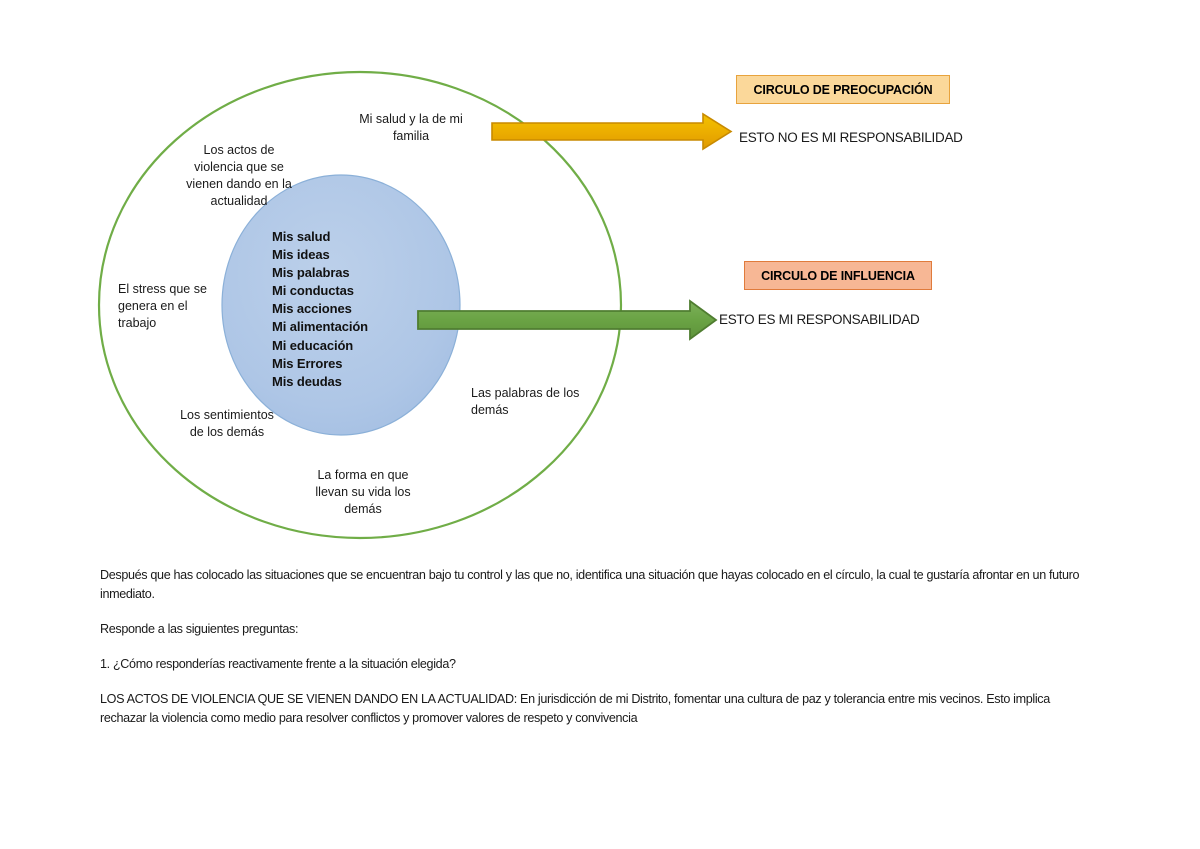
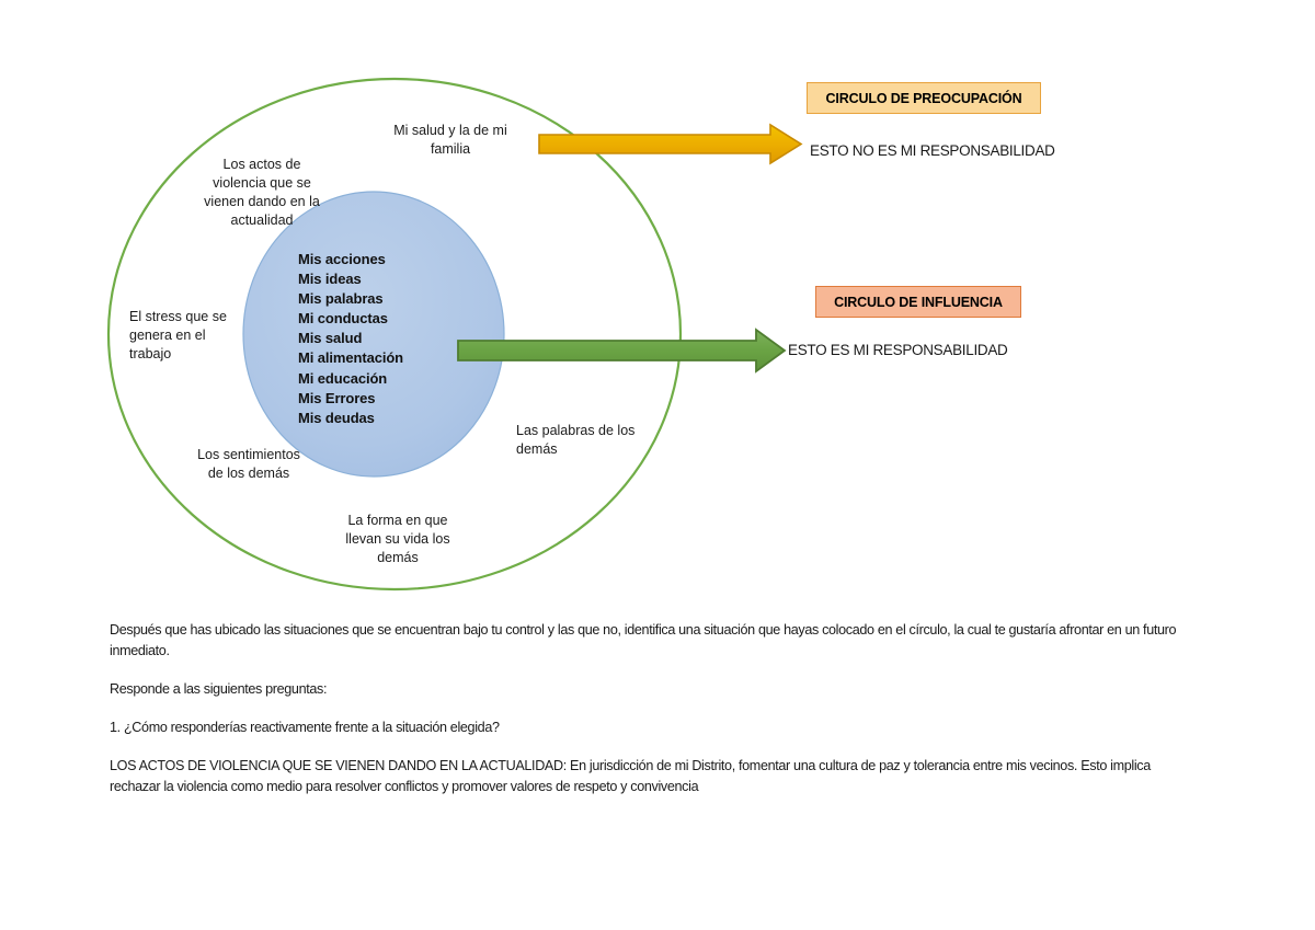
  Mi salud y la de mi
  familia
  Los actos de
  violencia que se
  vienen dando en la
  actualidad
  El stress que se
  genera en el
  trabajo
  Las palabras de los
  demás
  Los sentimientos
  de los demás
  La forma en que
  llevan su vida los
  demás
- Mis salud
+ Mis acciones
  Mis ideas
  Mis palabras
  Mi conductas
- Mis acciones
+ Mis salud
  Mi alimentación
  Mi educación
  Mis Errores
  Mis deudas
  CIRCULO DE PREOCUPACIÓN
  CIRCULO DE INFLUENCIA
  ESTO NO ES MI RESPONSABILIDAD
  ESTO ES MI RESPONSABILIDAD
- Después que has colocado las situaciones que se encuentran bajo tu control y las que no, identifica una situación que hayas colocado en el círculo, la cual te gustaría afrontar en un futuro inmediato.
+ Después que has ubicado las situaciones que se encuentran bajo tu control y las que no, identifica una situación que hayas colocado en el círculo, la cual te gustaría afrontar en un futuro inmediato.
  Responde a las siguientes preguntas:
  1. ¿Cómo responderías reactivamente frente a la situación elegida?
  LOS ACTOS DE VIOLENCIA QUE SE VIENEN DANDO EN LA ACTUALIDAD: En jurisdicción de mi Distrito, fomentar una cultura de paz y tolerancia entre mis vecinos. Esto implica rechazar la violencia como medio para resolver conflictos y promover valores de respeto y convivencia
